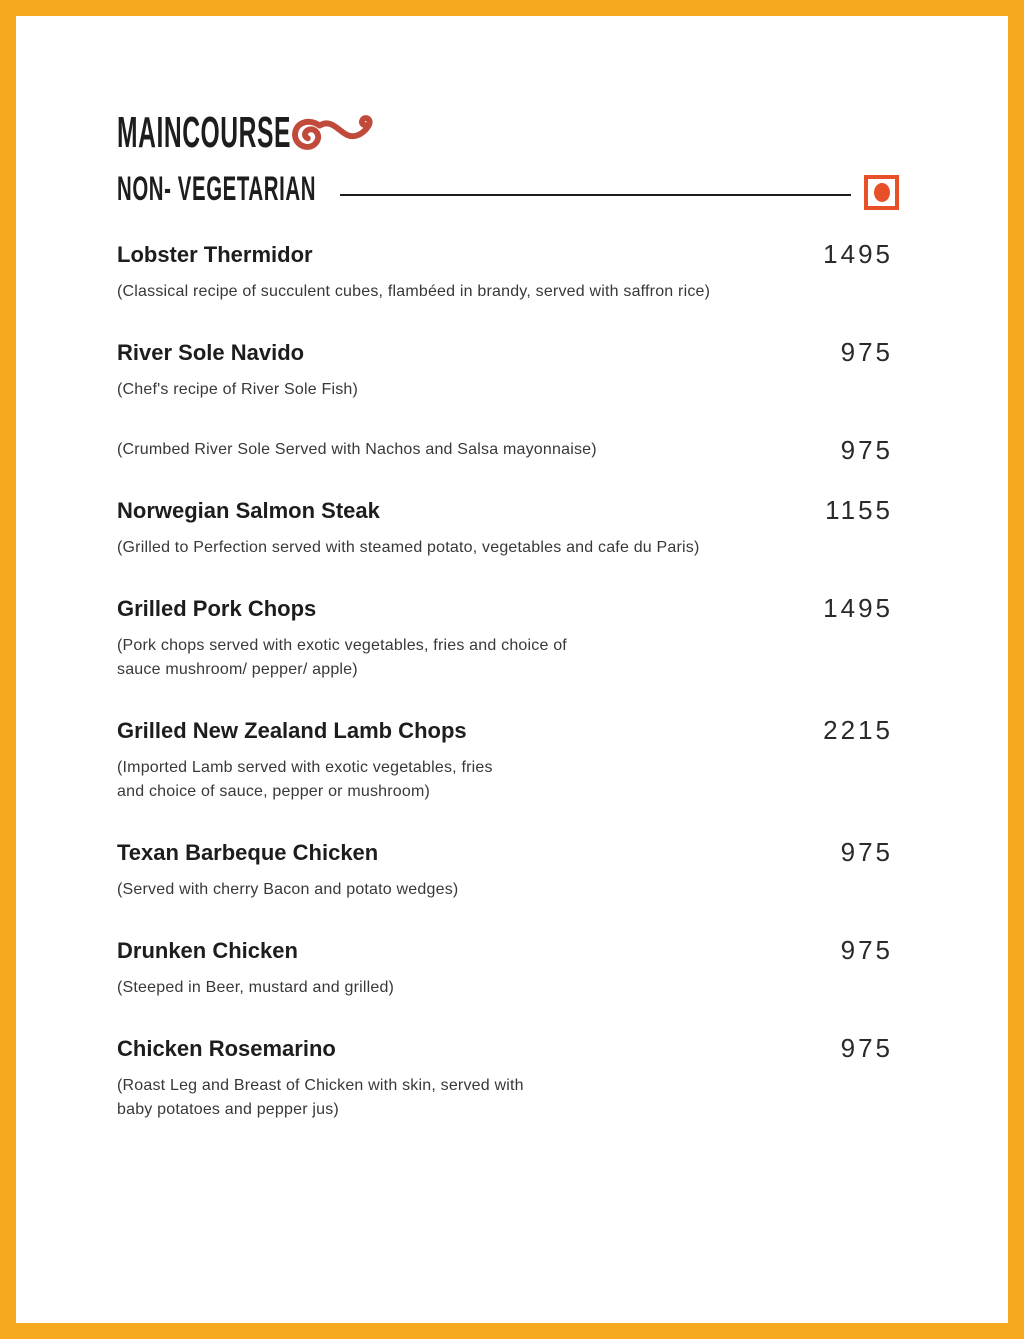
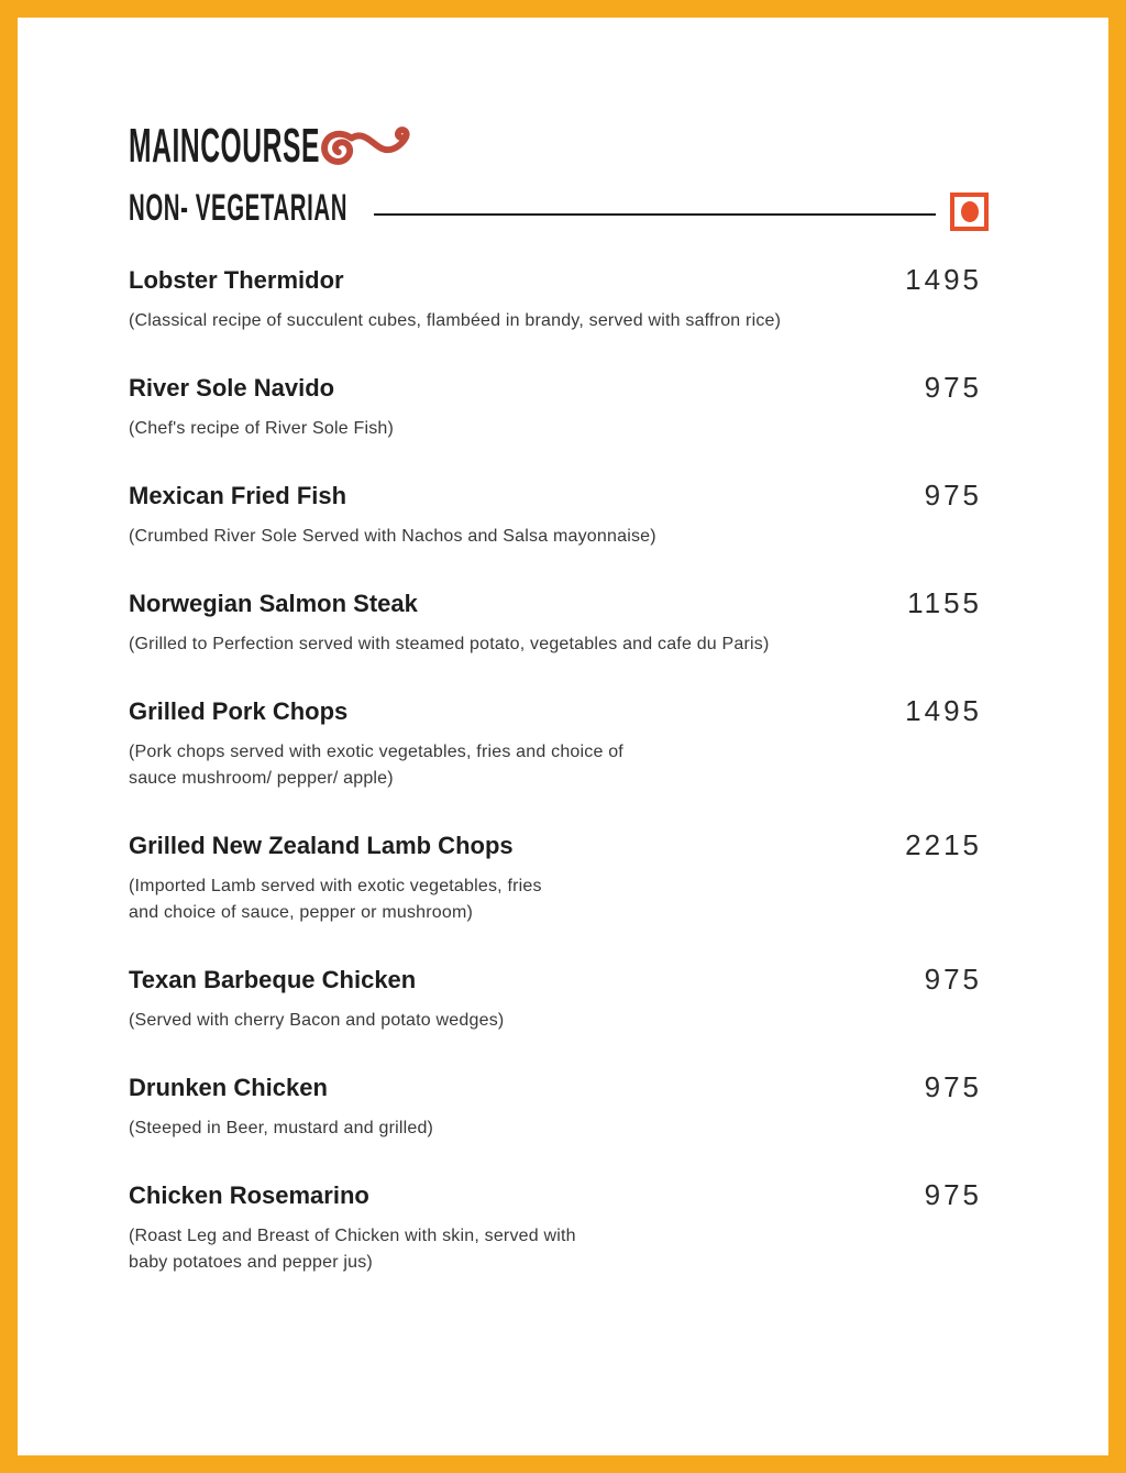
  MAINCOURSE
  NON- VEGETARIAN
  Lobster Thermidor
  (Classical recipe of succulent cubes, flambéed in brandy, served with saffron rice)
  1495
  River Sole Navido
  (Chef's recipe of River Sole Fish)
  975
+ Mexican Fried Fish
  (Crumbed River Sole Served with Nachos and Salsa mayonnaise)
  975
  Norwegian Salmon Steak
  (Grilled to Perfection served with steamed potato, vegetables and cafe du Paris)
  1155
  Grilled Pork Chops
  (Pork chops served with exotic vegetables, fries and choice of
  sauce mushroom/ pepper/ apple)
  1495
  Grilled New Zealand Lamb Chops
  (Imported Lamb served with exotic vegetables, fries
  and choice of sauce, pepper or mushroom)
  2215
  Texan Barbeque Chicken
  (Served with cherry Bacon and potato wedges)
  975
  Drunken Chicken
  (Steeped in Beer, mustard and grilled)
  975
  Chicken Rosemarino
  (Roast Leg and Breast of Chicken with skin, served with
  baby potatoes and pepper jus)
  975
